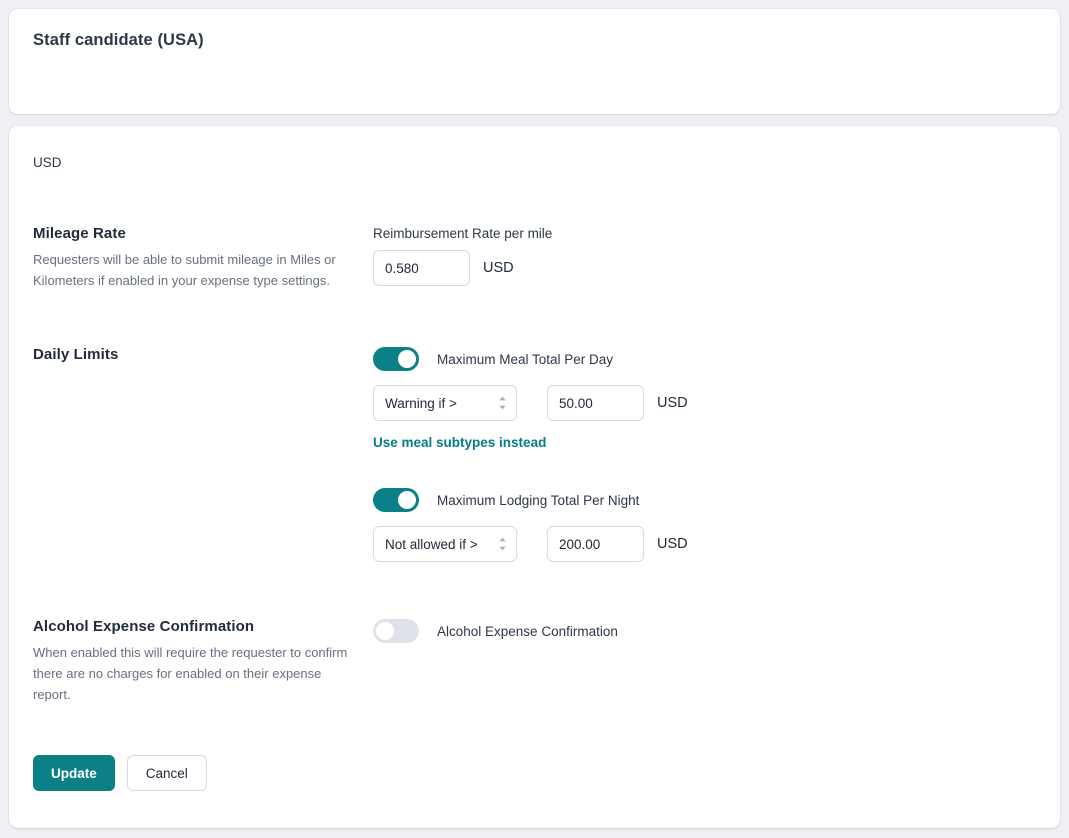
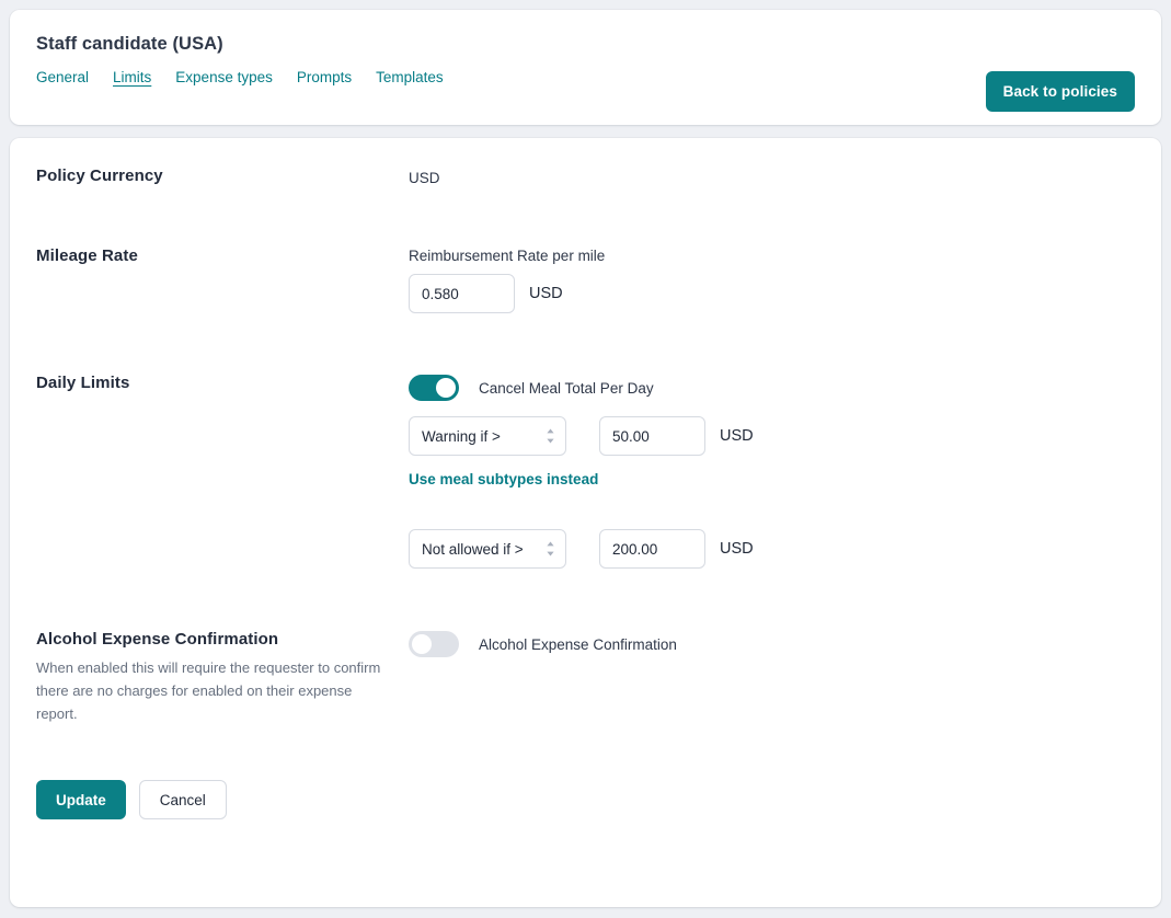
  Staff candidate (USA)
+ General
+ Limits
+ Expense types
+ Prompts
+ Templates
+ Back to policies
+ Policy Currency
  USD
  Mileage Rate
- Requesters will be able to submit mileage in Miles or Kilometers if enabled in your expense type settings.
  Reimbursement Rate per mile
  0.580
  USD
  Daily Limits
- Maximum Meal Total Per Day
+ Cancel Meal Total Per Day
  Warning if >
  50.00
  USD
  Use meal subtypes instead
- Maximum Lodging Total Per Night
  Not allowed if >
  200.00
  USD
  Alcohol Expense Confirmation
  When enabled this will require the requester to confirm there are no charges for enabled on their expense report.
  Alcohol Expense Confirmation
  Update
  Cancel
